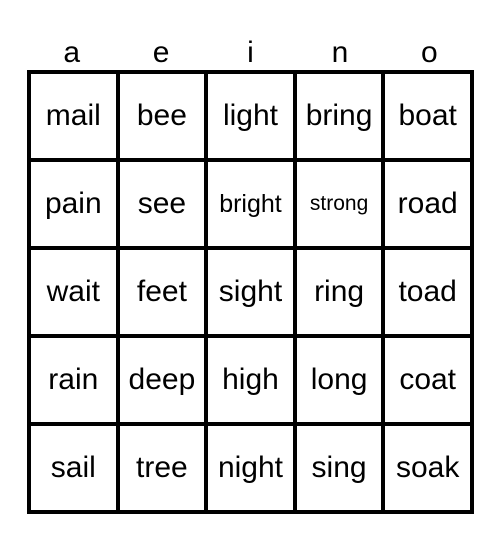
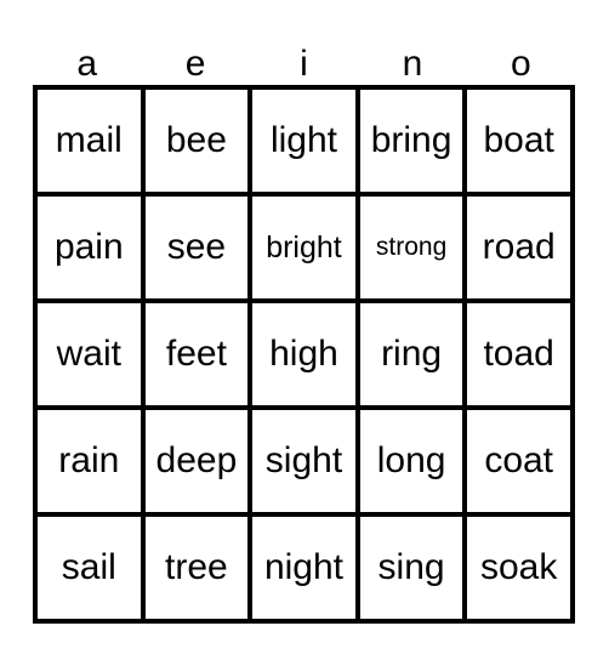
  a
  e
  i
  n
  o
  mail
  bee
  light
  bring
  boat
  pain
  see
  bright
  strong
  road
  wait
  feet
- sight
+ high
  ring
  toad
  rain
  deep
- high
+ sight
  long
  coat
  sail
  tree
  night
  sing
  soak
